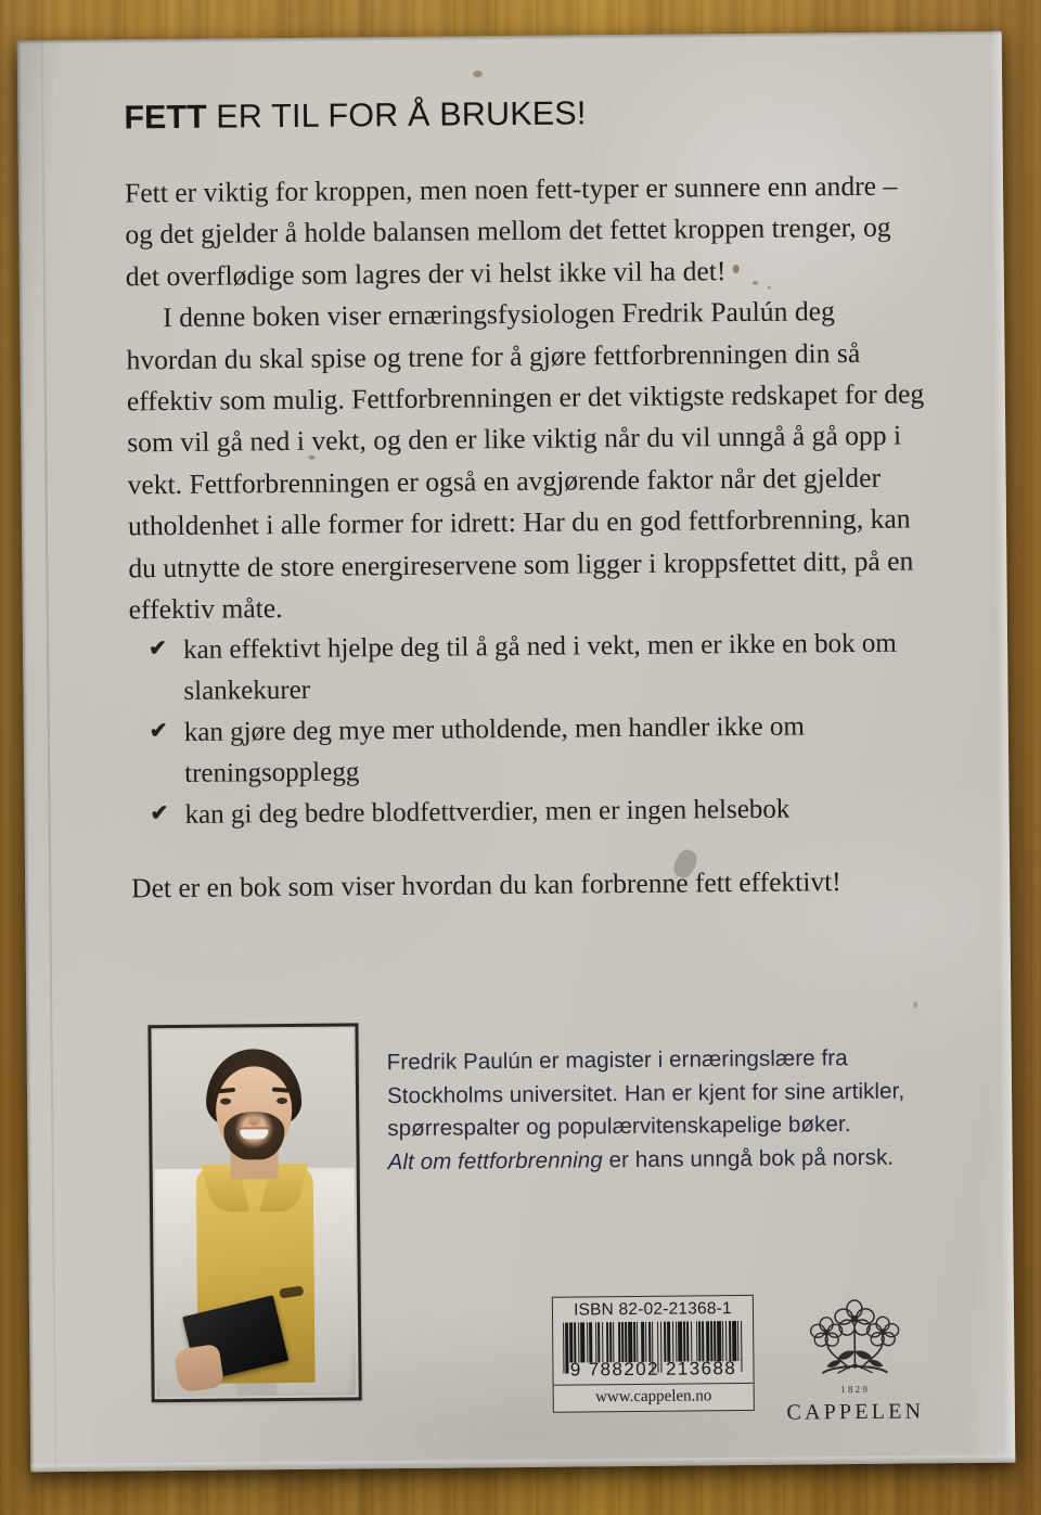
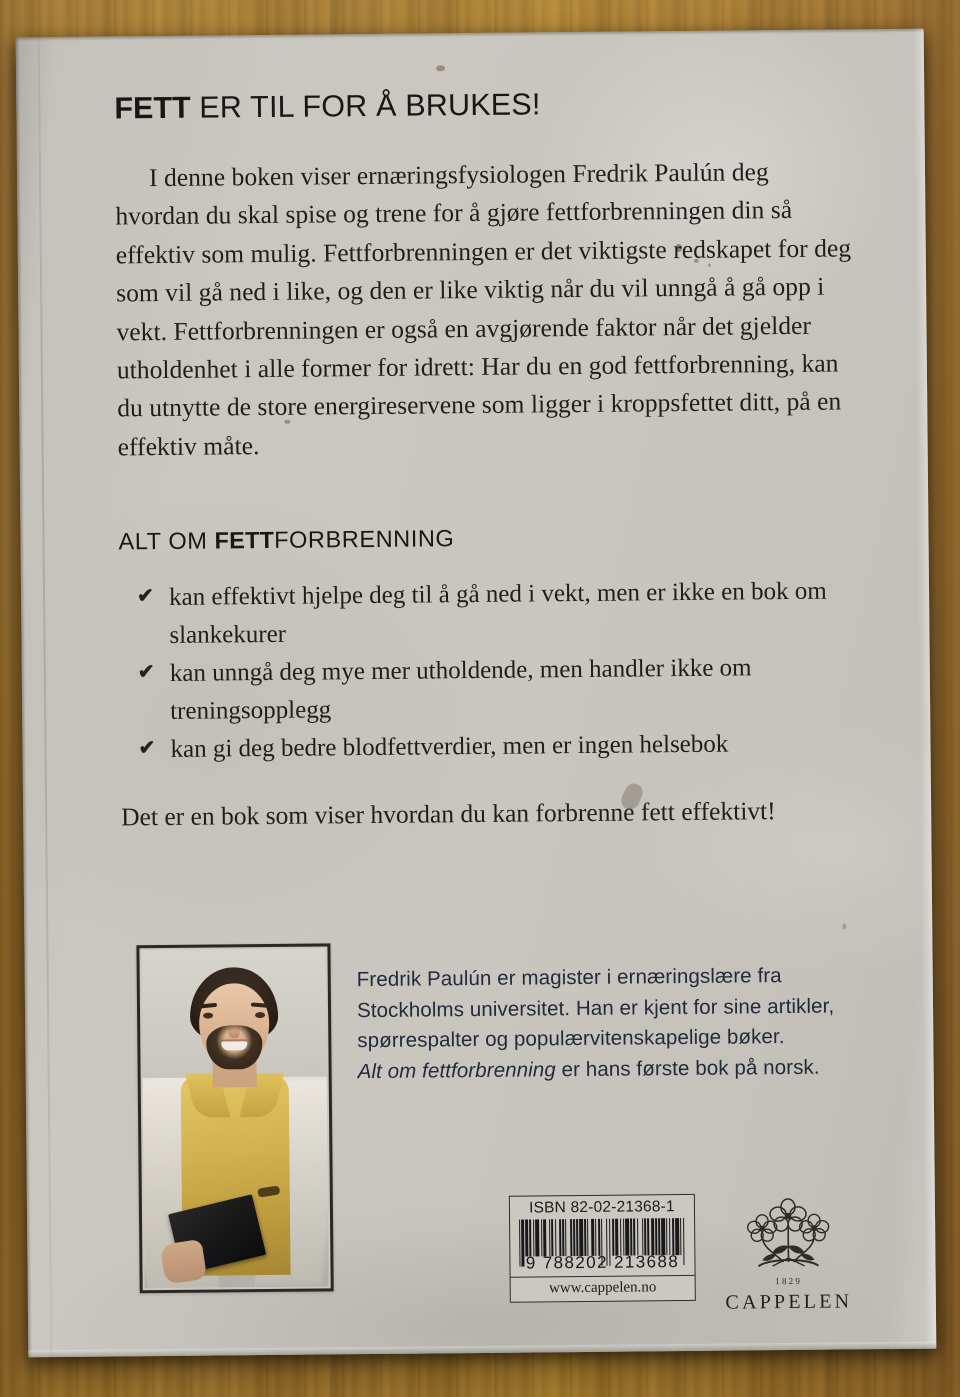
  FETT ER TIL FOR Å BRUKES!
- Fett er viktig for kroppen, men noen fett-typer er sunnere enn andre – og det gjelder å holde balansen mellom det fettet kroppen trenger, og det overflødige som lagres der vi helst ikke vil ha det!
- I denne boken viser ernæringsfysiologen Fredrik Paulún deg hvordan du skal spise og trene for å gjøre fettforbrenningen din så effektiv som mulig. Fettforbrenningen er det viktigste redskapet for deg som vil gå ned i vekt, og den er like viktig når du vil unngå å gå opp i vekt. Fettforbrenningen er også en avgjørende faktor når det gjelder utholdenhet i alle former for idrett: Har du en god fettforbrenning, kan du utnytte de store energireservene som ligger i kroppsfettet ditt, på en effektiv måte.
+ I denne boken viser ernæringsfysiologen Fredrik Paulún deg hvordan du skal spise og trene for å gjøre fettforbrenningen din så effektiv som mulig. Fettforbrenningen er det viktigste redskapet for deg som vil gå ned i like, og den er like viktig når du vil unngå å gå opp i vekt. Fettforbrenningen er også en avgjørende faktor når det gjelder utholdenhet i alle former for idrett: Har du en god fettforbrenning, kan du utnytte de store energireservene som ligger i kroppsfettet ditt, på en effektiv måte.
+ ALT OM FETTFORBRENNING
  ✔
  kan effektivt hjelpe deg til å gå ned i vekt, men er ikke en bok om slankekurer
  ✔
- kan gjøre deg mye mer utholdende, men handler ikke om treningsopplegg
+ kan unngå deg mye mer utholdende, men handler ikke om treningsopplegg
  ✔
  kan gi deg bedre blodfettverdier, men er ingen helsebok
  Det er en bok som viser hvordan du kan forbrenne fett effektivt!
  Fredrik Paulún er magister i ernæringslære fra
  Stockholms universitet. Han er kjent for sine artikler,
  spørrespalter og populærvitenskapelige bøker.
- Alt om fettforbrenning er hans unngå bok på norsk.
+ Alt om fettforbrenning er hans første bok på norsk.
  ISBN 82-02-21368-1
  9 788202 213688
  www.cappelen.no
  1829
  CAPPELEN
